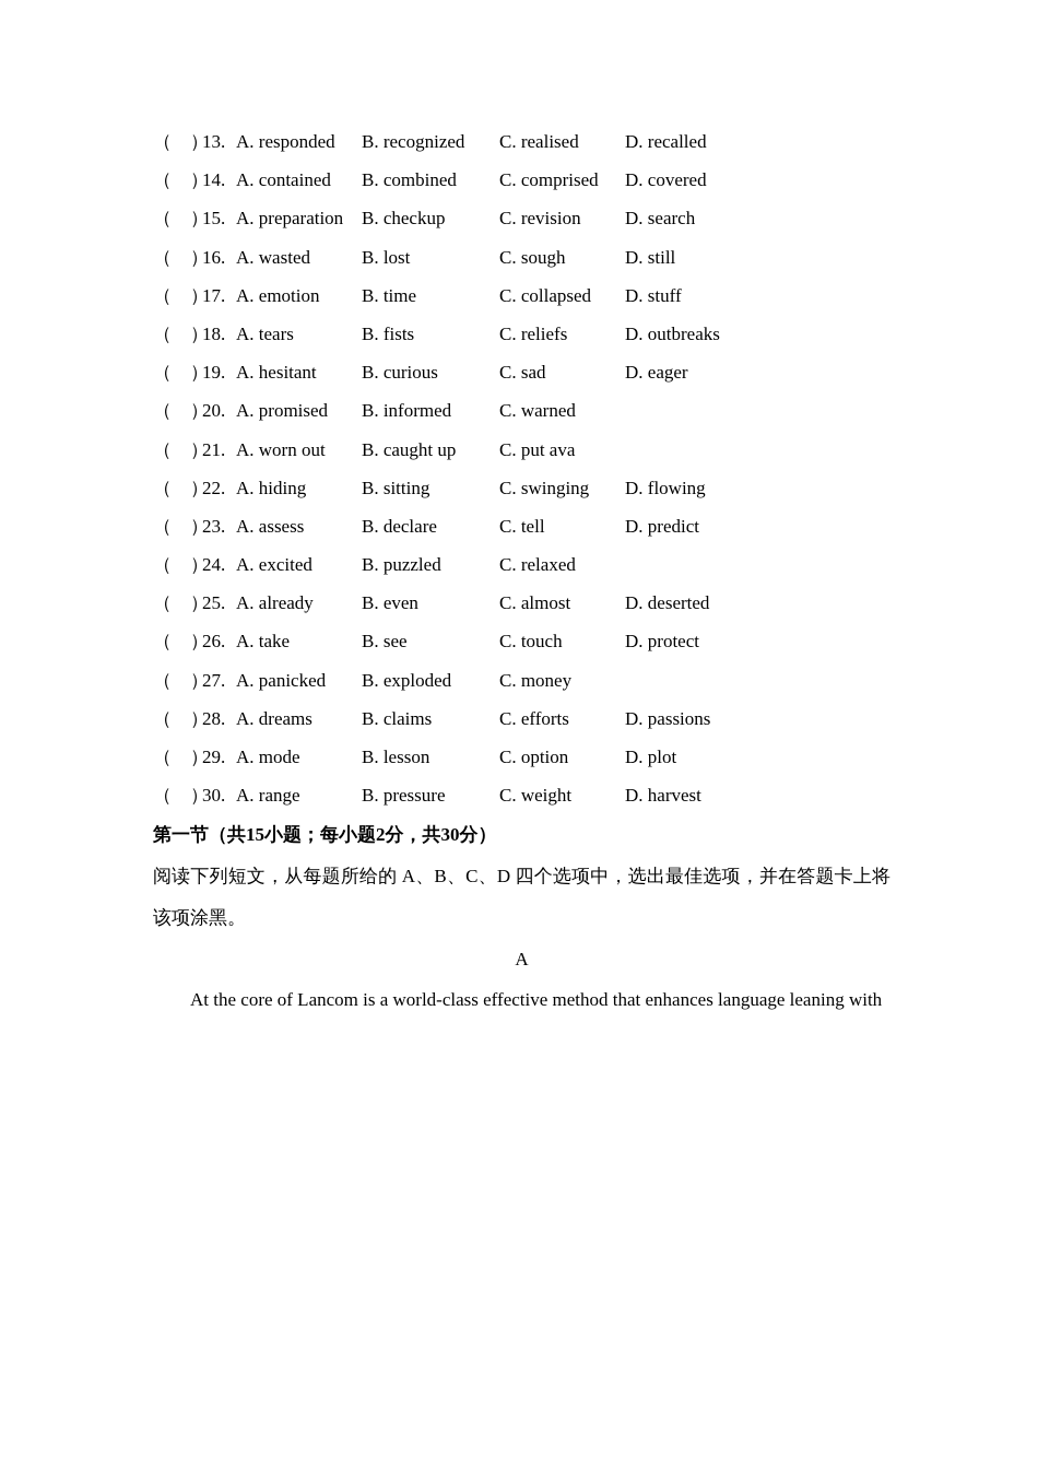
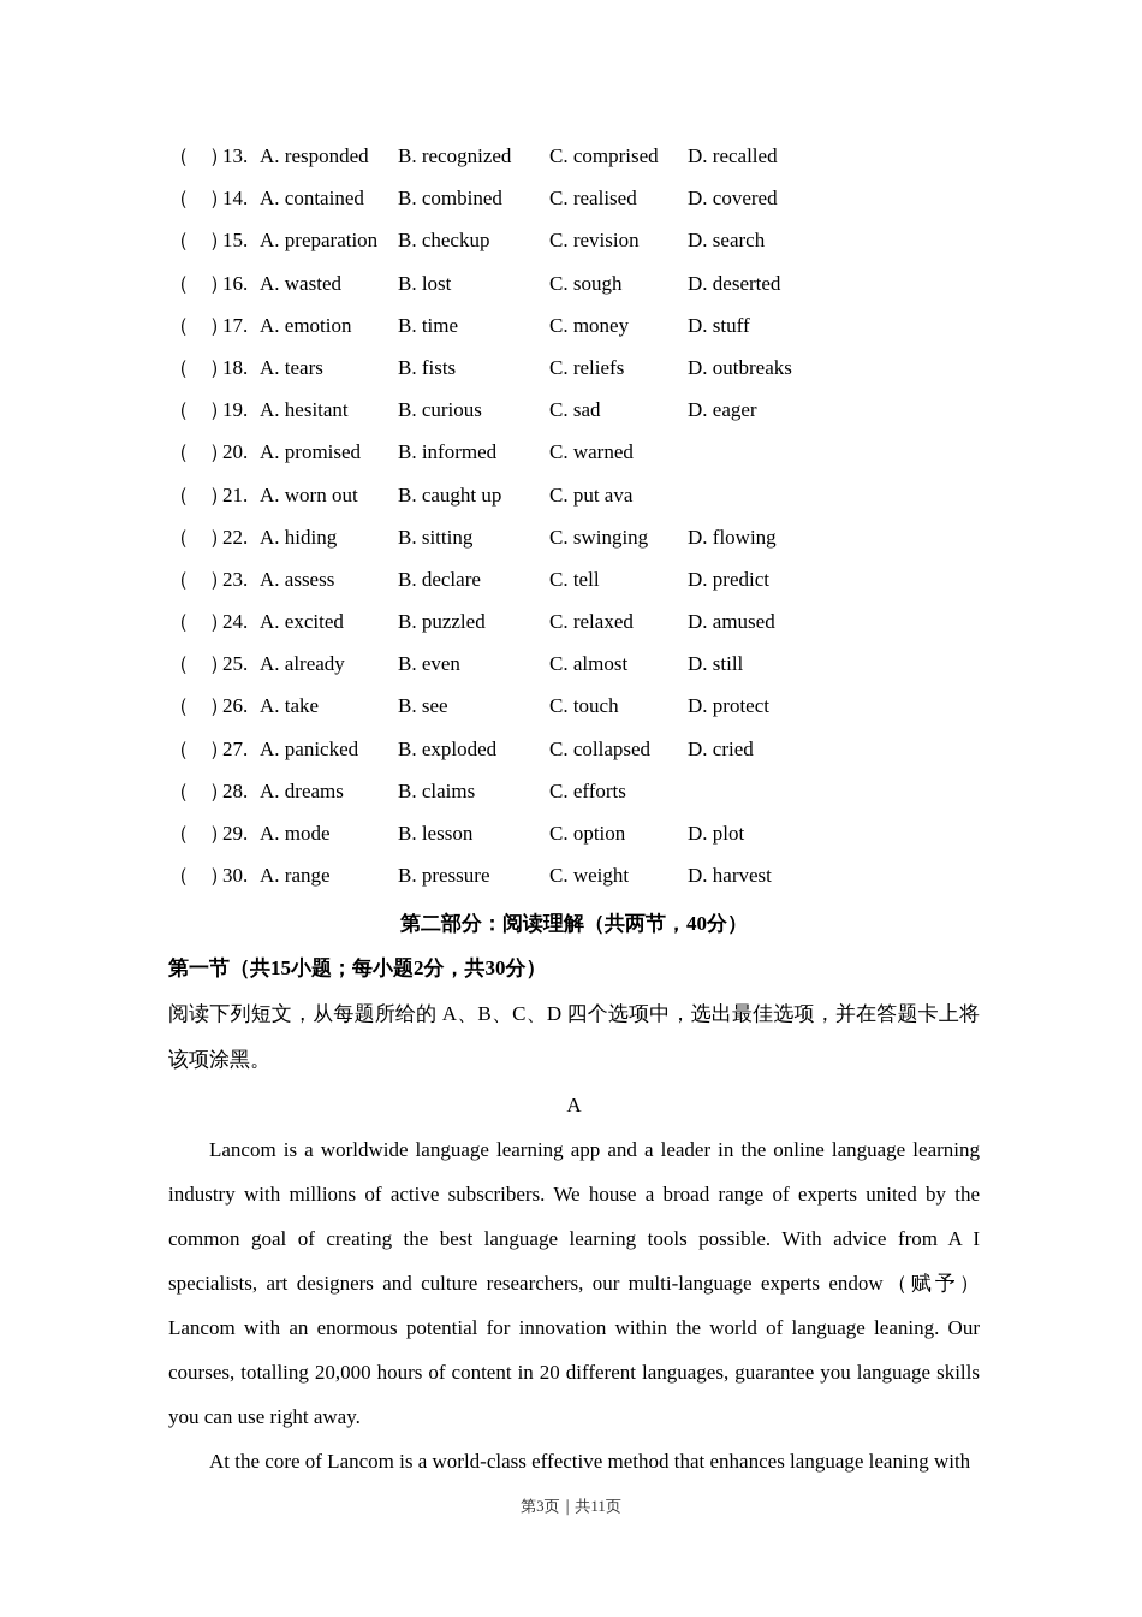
  （ ）
  13.
  A. responded
  B. recognized
- C. realised
+ C. comprised
  D. recalled
  （ ）
  14.
  A. contained
  B. combined
- C. comprised
+ C. realised
  D. covered
  （ ）
  15.
  A. preparation
  B. checkup
  C. revision
  D. search
  （ ）
  16.
  A. wasted
  B. lost
  C. sough
- D. still
+ D. deserted
  （ ）
  17.
  A. emotion
  B. time
- C. collapsed
+ C. money
  D. stuff
  （ ）
  18.
  A. tears
  B. fists
  C. reliefs
  D. outbreaks
  （ ）
  19.
  A. hesitant
  B. curious
  C. sad
  D. eager
  （ ）
  20.
  A. promised
  B. informed
  C. warned
  （ ）
  21.
  A. worn out
  B. caught up
  C. put ava
  （ ）
  22.
  A. hiding
  B. sitting
  C. swinging
  D. flowing
  （ ）
  23.
  A. assess
  B. declare
  C. tell
  D. predict
  （ ）
  24.
  A. excited
  B. puzzled
  C. relaxed
+ D. amused
  （ ）
  25.
  A. already
  B. even
  C. almost
- D. deserted
+ D. still
  （ ）
  26.
  A. take
  B. see
  C. touch
  D. protect
  （ ）
  27.
  A. panicked
  B. exploded
- C. money
+ C. collapsed
+ D. cried
  （ ）
  28.
  A. dreams
  B. claims
  C. efforts
- D. passions
  （ ）
  29.
  A. mode
  B. lesson
  C. option
  D. plot
  （ ）
  30.
  A. range
  B. pressure
  C. weight
  D. harvest
+ 第二部分：阅读理解（共两节，40分）
  第一节（共15小题；每小题2分，共30分）
  阅读下列短文，从每题所给的 A、B、C、D 四个选项中，选出最佳选项，并在答题卡上将该项涂黑。
  A
+ Lancom is a worldwide language learning app and a leader in the online language learning industry with millions of active subscribers. We house a broad range of experts united by the common goal of creating the best language learning tools possible. With advice from A I specialists, art designers and culture researchers, our multi-language experts endow（赋予）Lancom with an enormous potential for innovation within the world of language leaning. Our courses, totalling 20,000 hours of content in 20 different languages, guarantee you language skills you can use right away.
  At the core of Lancom is a world-class effective method that enhances language leaning with
+ 第3页｜共11页
